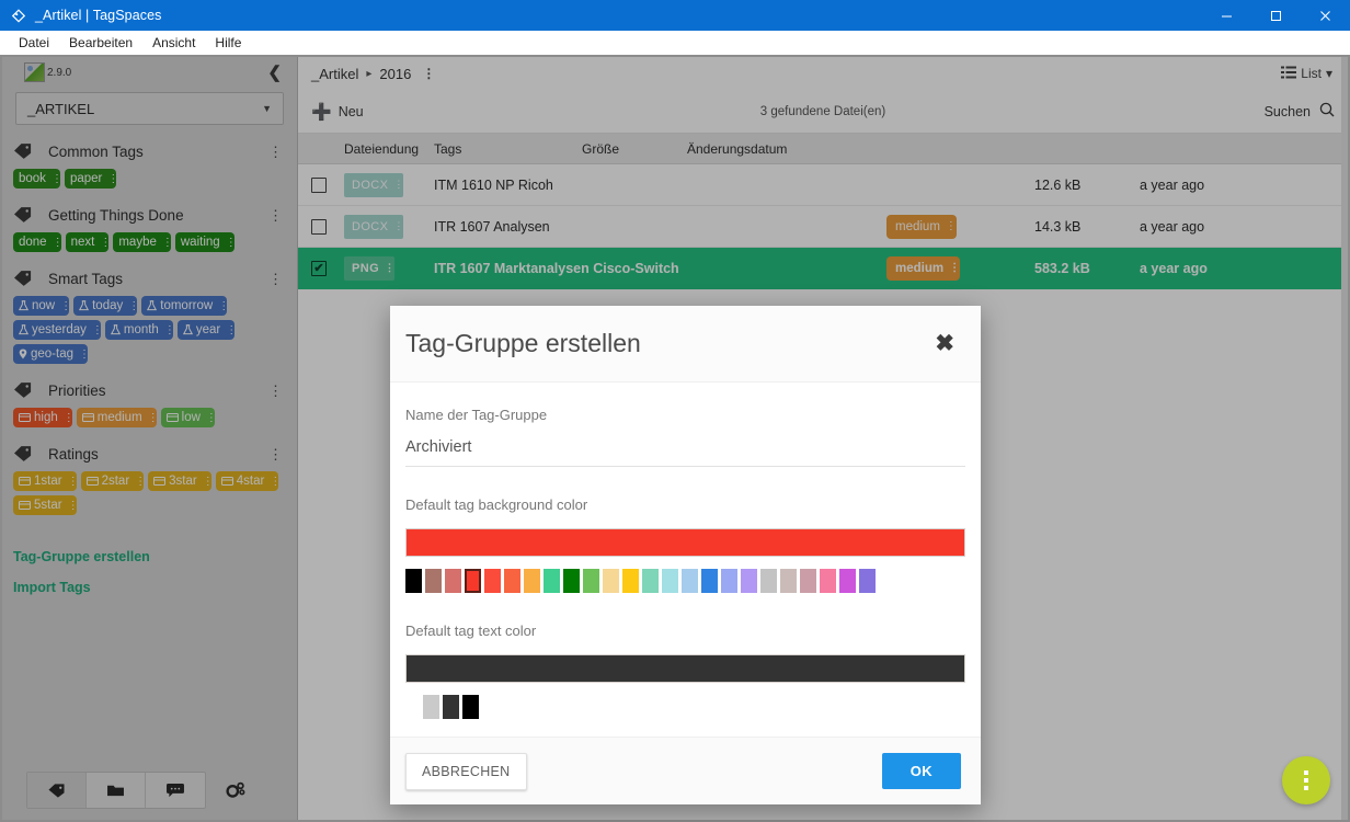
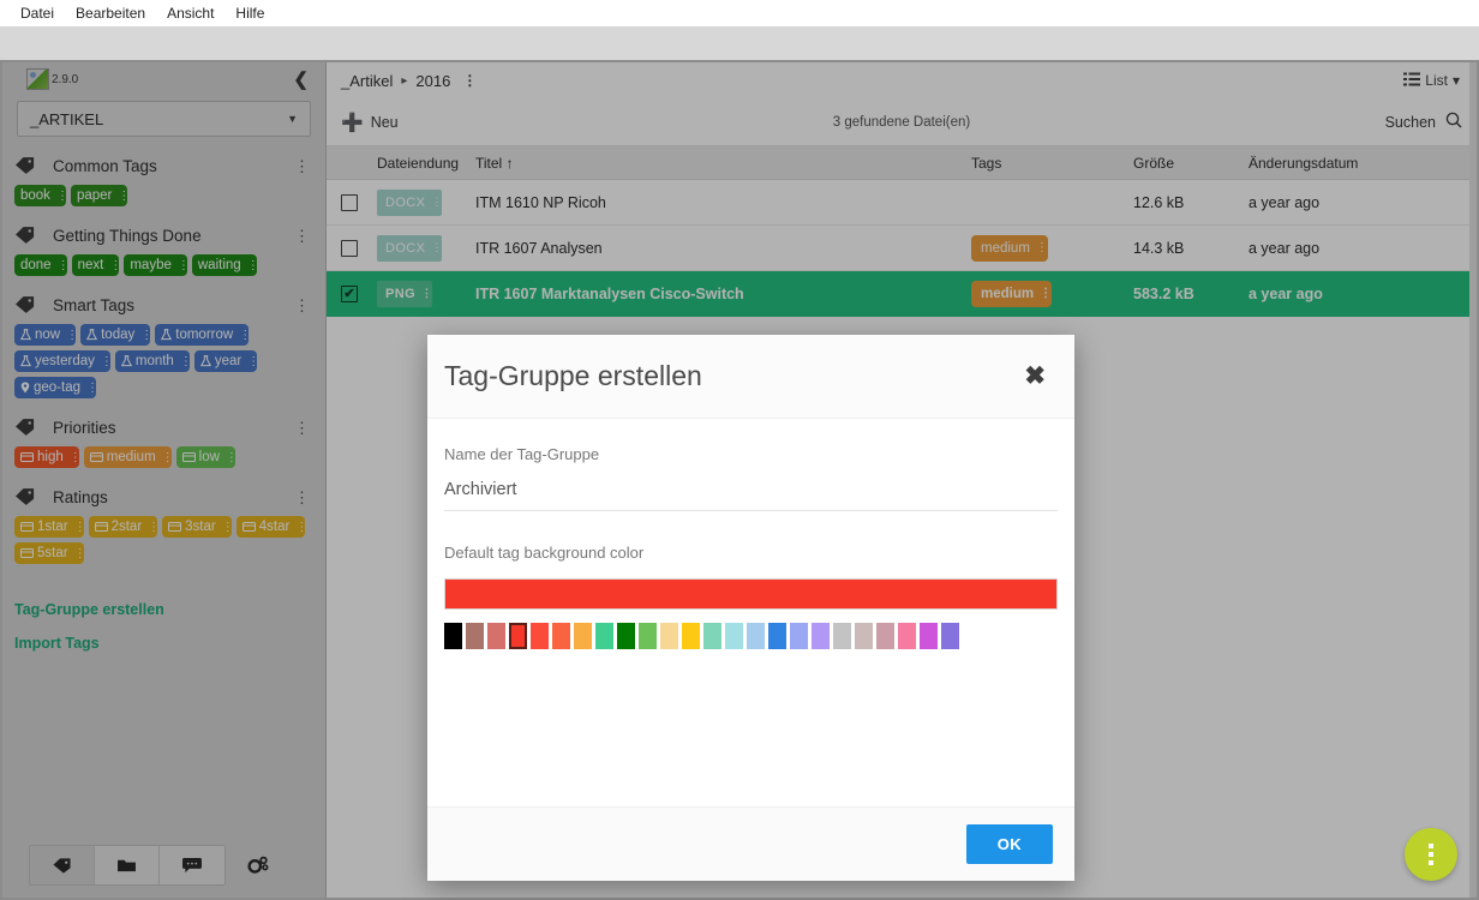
- _Artikel | TagSpaces
  Datei
  Bearbeiten
  Ansicht
  Hilfe
  2.9.0
  ❮
  _ARTIKEL
  ▼
  Common Tags
  ⋮
  book
  ⋮
  paper
  Getting Things Done
  ⋮
  done
  ⋮
  next
  maybe
  ⋮
  waiting
  ⋮
  Smart Tags
  ⋮
  now
  today
  tomorrow
  yesterday
  ⋮
  month
  ⋮
  year
  geo-tag
  Priorities
  ⋮
  high
  ⋮
  medium
  ⋮
  low
  ⋮
  Ratings
  ⋮
  1star
  ⋮
  2star
  3star
  ⋮
  4star
  5star
  ⋮
  Tag-Gruppe erstellen
  Import Tags
  _Artikel
  ▸
  2016
  ⋮
  List
  ▾
  ➕
  Neu
  3 gefundene Datei(en)
  Suchen
  Dateiendung
+ Titel ↑
  Tags
  Größe
  Änderungsdatum
  DOCX
  ITM 1610 NP Ricoh
  12.6 kB
  a year ago
  DOCX
  ITR 1607 Analysen
  medium
  ⋮
  14.3 kB
  a year ago
  ✔
  PNG
  ITR 1607 Marktanalysen Cisco-Switch
  medium
  583.2 kB
  a year ago
  Tag-Gruppe erstellen
  ✖
  Name der Tag-Gruppe
  Archiviert
  Default tag background color
- Default tag text color
- ABBRECHEN
  OK
